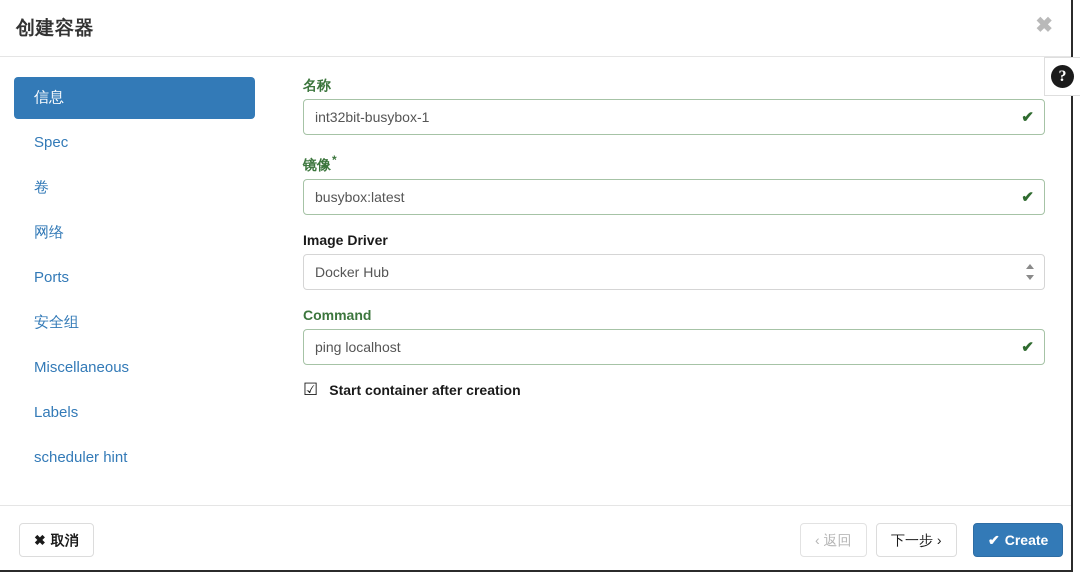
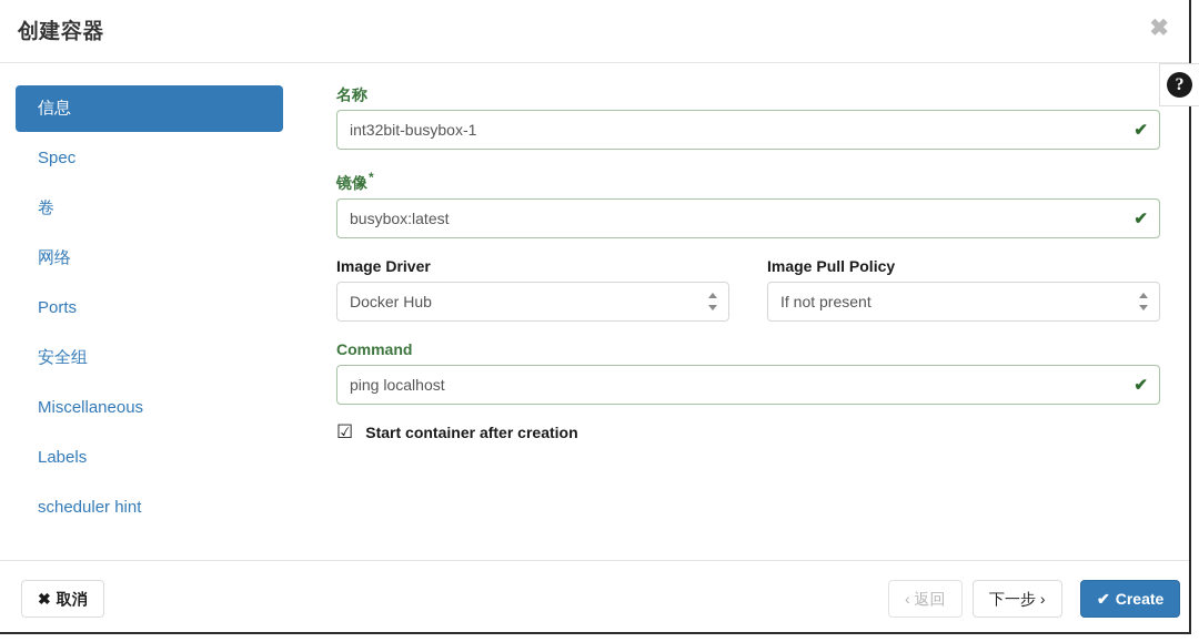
  创建容器
  ✖
  信息
  Spec
  卷
  网络
  Ports
  安全组
  Miscellaneous
  Labels
  scheduler hint
  名称
  int32bit-busybox-1
  ✔
  镜像*
  busybox:latest
  ✔
  Image Driver
  Docker Hub
+ Image Pull Policy
+ If not present
  Command
  ping localhost
  ✔
  ☑
  Start container after creation
  ✖ 取消
  ‹ 返回
  下一步 ›
  ✔ Create
  ?
